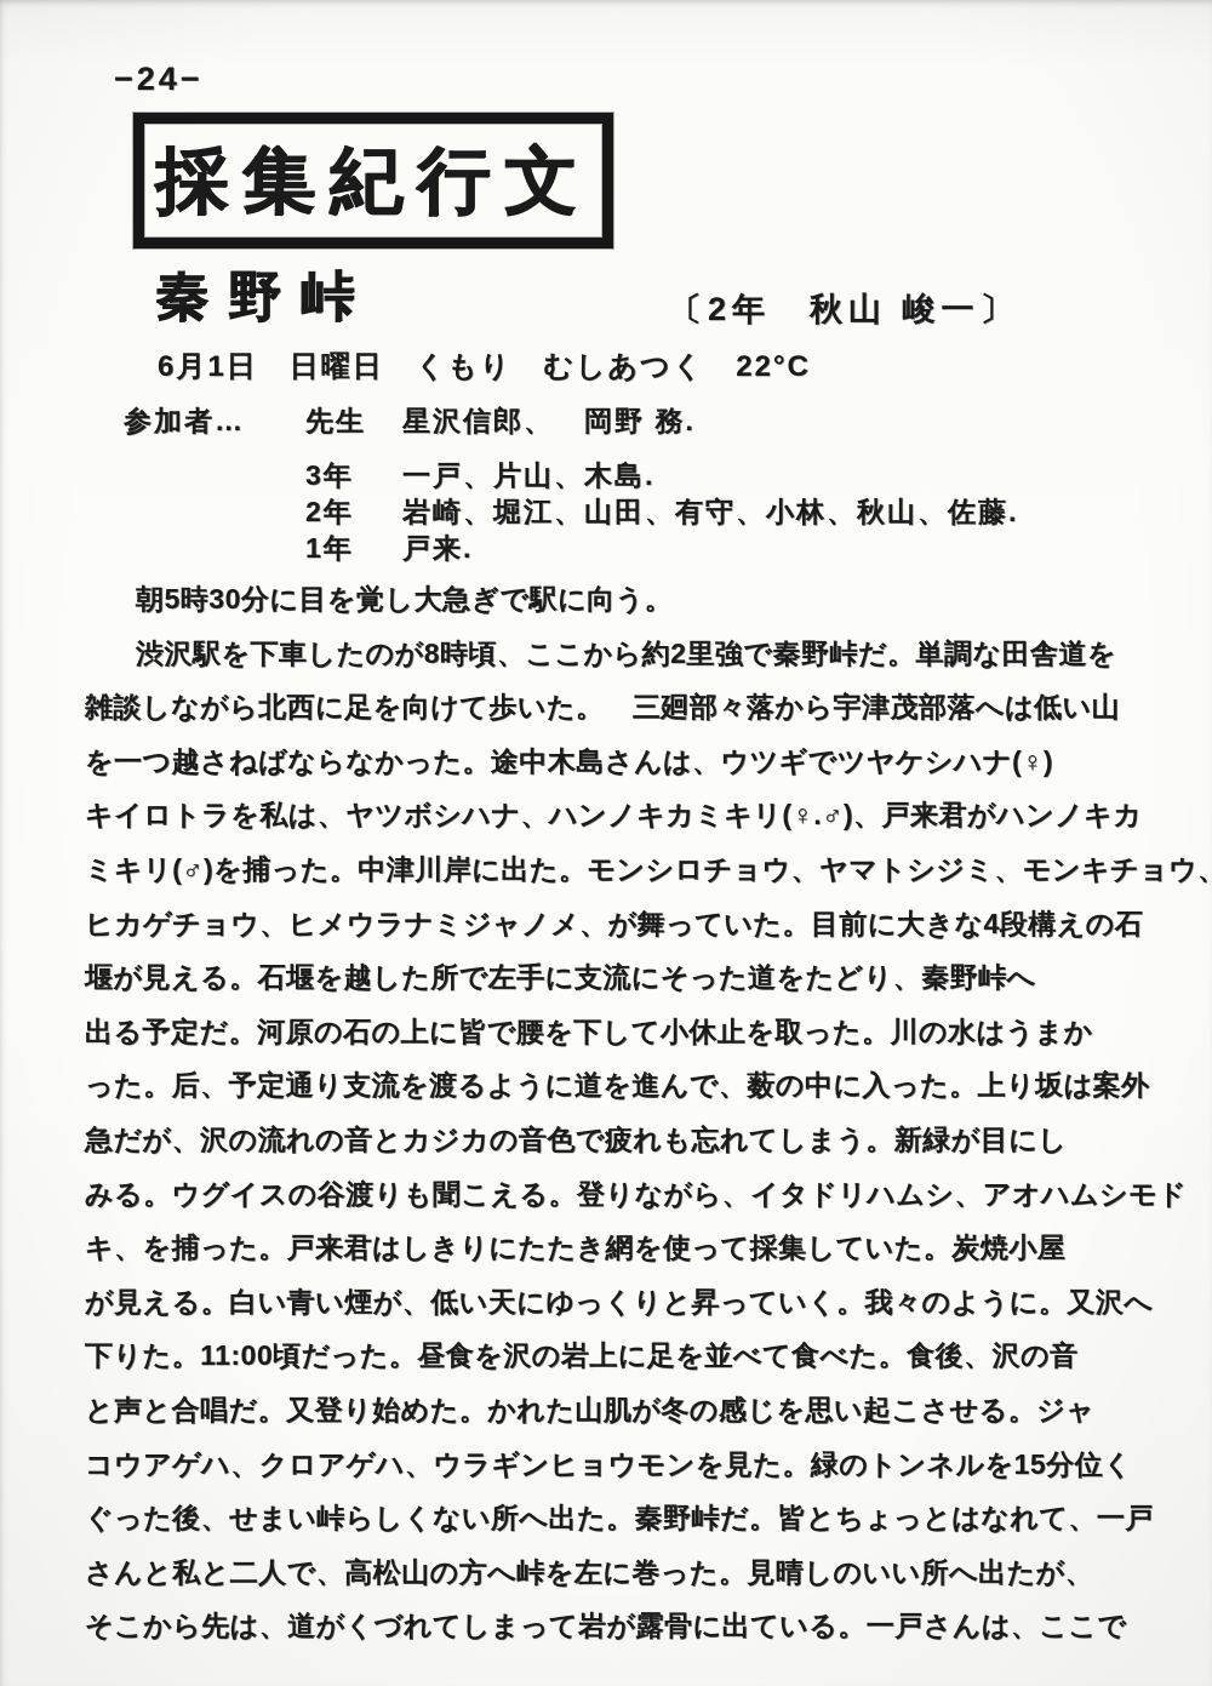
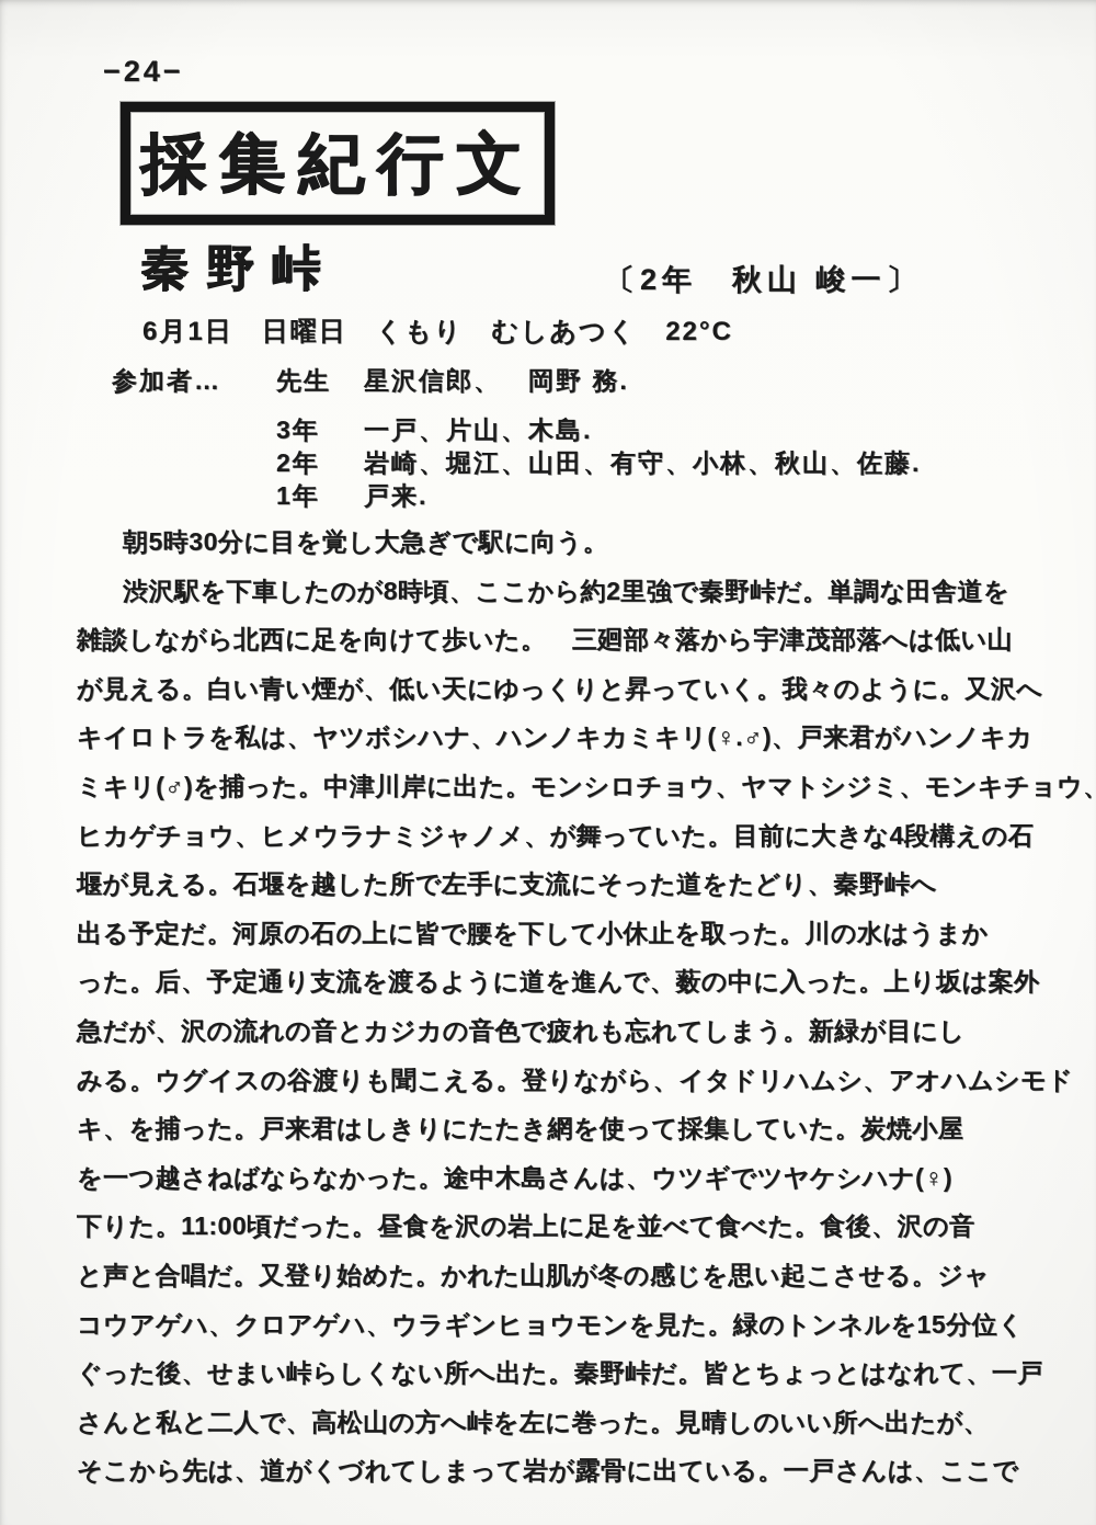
  −24−
  採集紀行文
  秦野峠
  〔2年 秋山 峻一〕
  6月1日 日曜日 くもり むしあつく 22°C
  参加者…
  先生
  星沢信郎、 岡野 務.
  3年
  一戸、片山、木島.
  2年
  岩崎、堀江、山田、有守、小林、秋山、佐藤.
  1年
  戸来.
  朝5時30分に目を覚し大急ぎで駅に向う。
  渋沢駅を下車したのが8時頃、ここから約2里強で秦野峠だ。単調な田舎道を
  雑談しながら北西に足を向けて歩いた。 三廻部々落から宇津茂部落へは低い山
- を一つ越さねばならなかった。途中木島さんは、ウツギでツヤケシハナ(♀)
+ が見える。白い青い煙が、低い天にゆっくりと昇っていく。我々のように。又沢へ
  キイロトラを私は、ヤツボシハナ、ハンノキカミキリ(♀.♂)、戸来君がハンノキカ
  ミキリ(♂)を捕った。中津川岸に出た。モンシロチョウ、ヤマトシジミ、モンキチョウ
  ヒカゲチョウ、ヒメウラナミジャノメ、が舞っていた。目前に大きな4段構えの石
  堰が見える。石堰を越した所で左手に支流にそった道をたどり、秦野峠へ
  出る予定だ。河原の石の上に皆で腰を下して小休止を取った。川の水はうまか
  った。后、予定通り支流を渡るように道を進んで、薮の中に入った。上り坂は案外
  急だが、沢の流れの音とカジカの音色で疲れも忘れてしまう。新緑が目にし
  みる。ウグイスの谷渡りも聞こえる。登りながら、イタドリハムシ、アオハムシモド
  キ、を捕った。戸来君はしきりにたたき網を使って採集していた。炭焼小屋
- が見える。白い青い煙が、低い天にゆっくりと昇っていく。我々のように。又沢へ
+ を一つ越さねばならなかった。途中木島さんは、ウツギでツヤケシハナ(♀)
  下りた。11:00頃だった。昼食を沢の岩上に足を並べて食べた。食後、沢の音
  と声と合唱だ。又登り始めた。かれた山肌が冬の感じを思い起こさせる。ジャ
  コウアゲハ、クロアゲハ、ウラギンヒョウモンを見た。緑のトンネルを15分位く
  ぐった後、せまい峠らしくない所へ出た。秦野峠だ。皆とちょっとはなれて、一戸
  さんと私と二人で、高松山の方へ峠を左に巻った。見晴しのいい所へ出たが、
  そこから先は、道がくづれてしまって岩が露骨に出ている。一戸さんは、ここで
